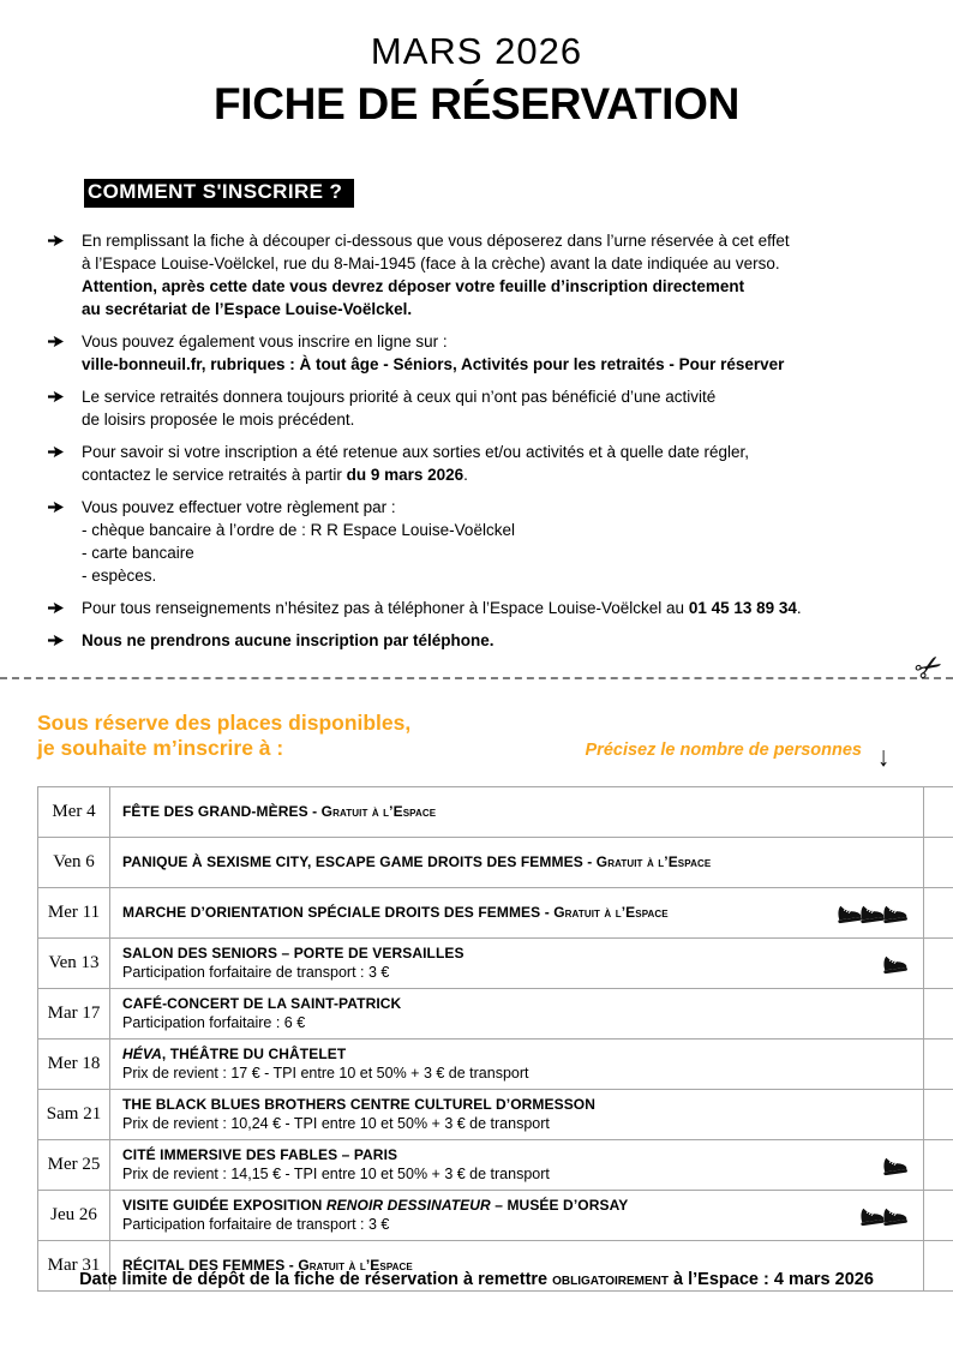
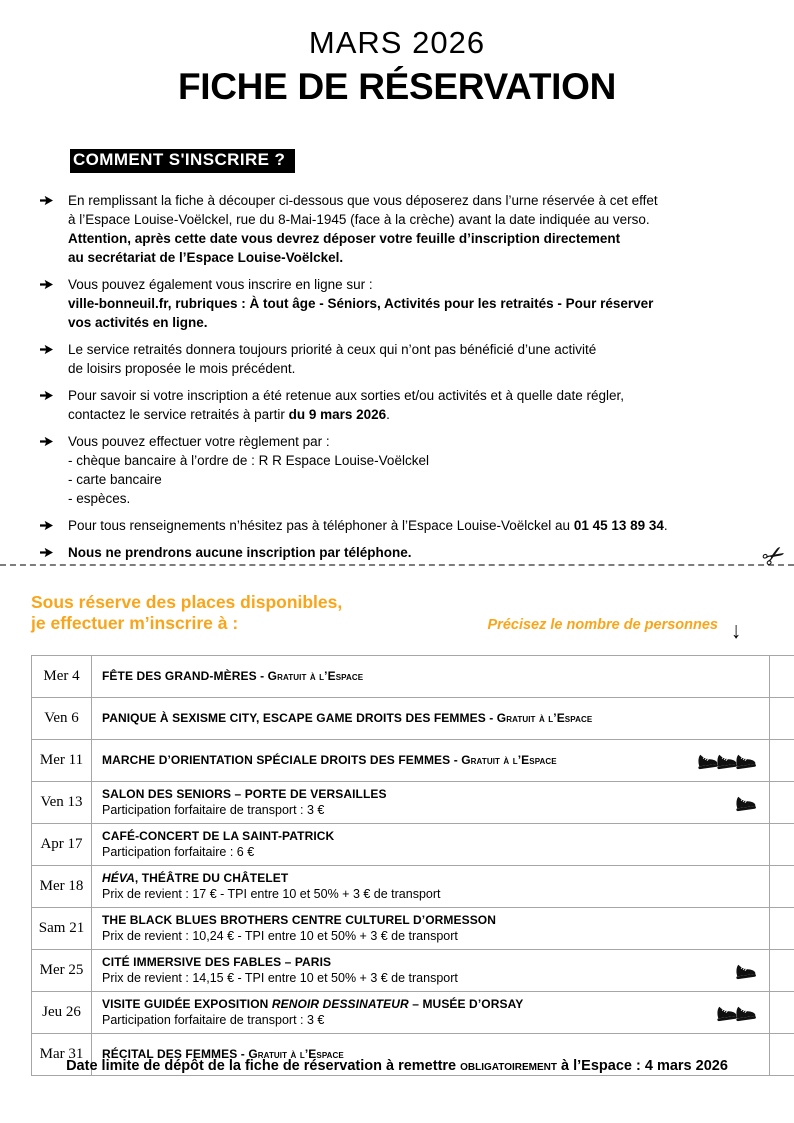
  MARS 2026
  FICHE DE RÉSERVATION
  COMMENT S'INSCRIRE ?
  En remplissant la fiche à découper ci-dessous que vous déposerez dans l’urne réservée à cet effet
  à l’Espace Louise-Voëlckel, rue du 8-Mai-1945 (face à la crèche) avant la date indiquée au verso.
  Attention, après cette date vous devrez déposer votre feuille d’inscription directement
  au secrétariat de l’Espace Louise-Voëlckel.
  Vous pouvez également vous inscrire en ligne sur :
  ville-bonneuil.fr, rubriques : À tout âge - Séniors, Activités pour les retraités - Pour réserver
+ vos activités en ligne.
  Le service retraités donnera toujours priorité à ceux qui n’ont pas bénéficié d’une activité
  de loisirs proposée le mois précédent.
  Pour savoir si votre inscription a été retenue aux sorties et/ou activités et à quelle date régler,
  contactez le service retraités à partir du 9 mars 2026.
  Vous pouvez effectuer votre règlement par :
  - chèque bancaire à l’ordre de : R R Espace Louise-Voëlckel
  - carte bancaire
  - espèces.
  Pour tous renseignements n’hésitez pas à téléphoner à l’Espace Louise-Voëlckel au 01 45 13 89 34.
  Nous ne prendrons aucune inscription par téléphone.
  Sous réserve des places disponibles,
- je souhaite m’inscrire à :
+ je effectuer m’inscrire à :
  Précisez le nombre de personnes
  ↓
  Mer 4	FÊTE DES GRAND-MÈRES - Gratuit à l’Espace
  Ven 6	PANIQUE À SEXISME CITY, ESCAPE GAME DROITS DES FEMMES - Gratuit à l’Espace
  Mer 11	MARCHE D’ORIENTATION SPÉCIALE DROITS DES FEMMES - Gratuit à l’Espace
  Ven 13	SALON DES SENIORS – PORTE DE VERSAILLESParticipation forfaitaire de transport : 3 €
- Mar 17	CAFÉ-CONCERT DE LA SAINT-PATRICKParticipation forfaitaire : 6 €
+ Apr 17	CAFÉ-CONCERT DE LA SAINT-PATRICKParticipation forfaitaire : 6 €
  Mer 18	HÉVA, THÉÂTRE DU CHÂTELETPrix de revient : 17 € - TPI entre 10 et 50% + 3 € de transport
  Sam 21	THE BLACK BLUES BROTHERS CENTRE CULTUREL D’ORMESSONPrix de revient : 10,24 € - TPI entre 10 et 50% + 3 € de transport
  Mer 25	CITÉ IMMERSIVE DES FABLES – PARISPrix de revient : 14,15 € - TPI entre 10 et 50% + 3 € de transport
  Jeu 26	VISITE GUIDÉE EXPOSITION RENOIR DESSINATEUR – MUSÉE D’ORSAYParticipation forfaitaire de transport : 3 €
  Mar 31	RÉCITAL DES FEMMES - Gratuit à l’Espace
  Date limite de dépôt de la fiche de réservation à remettre obligatoirement à l’Espace : 4 mars 2026
